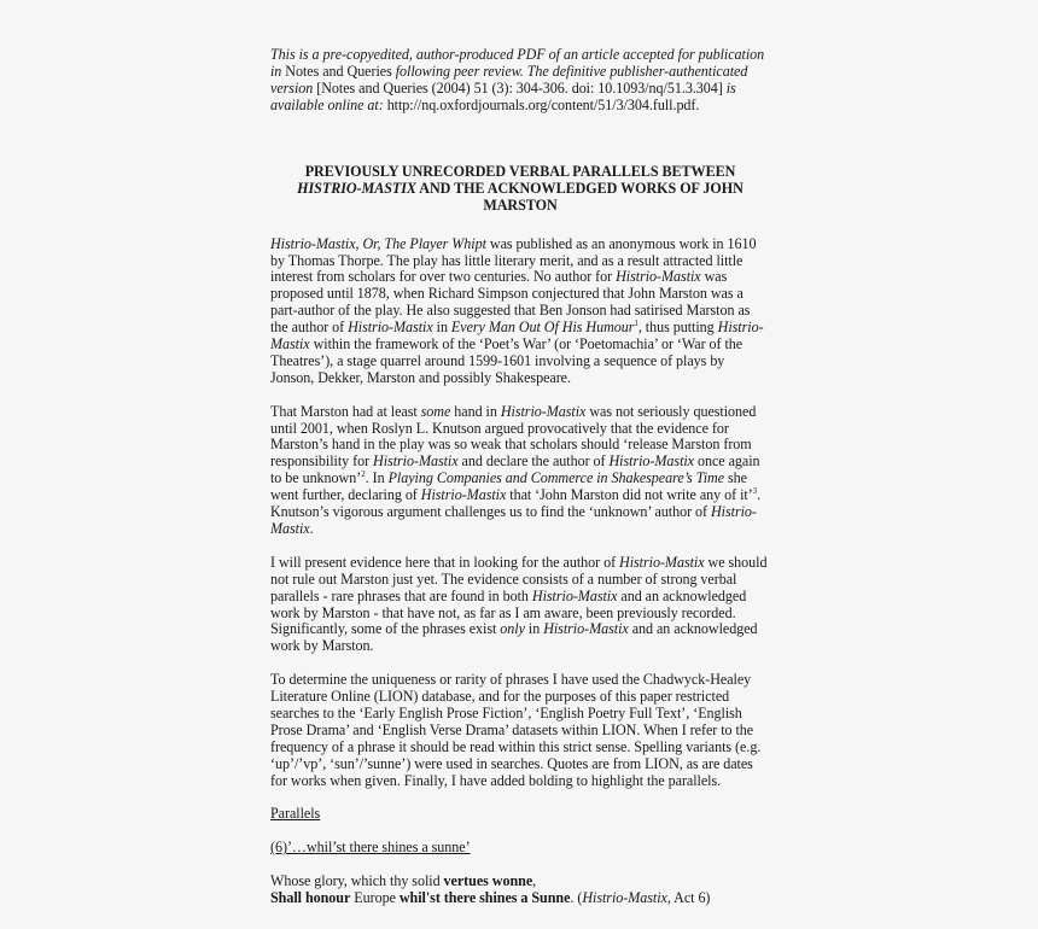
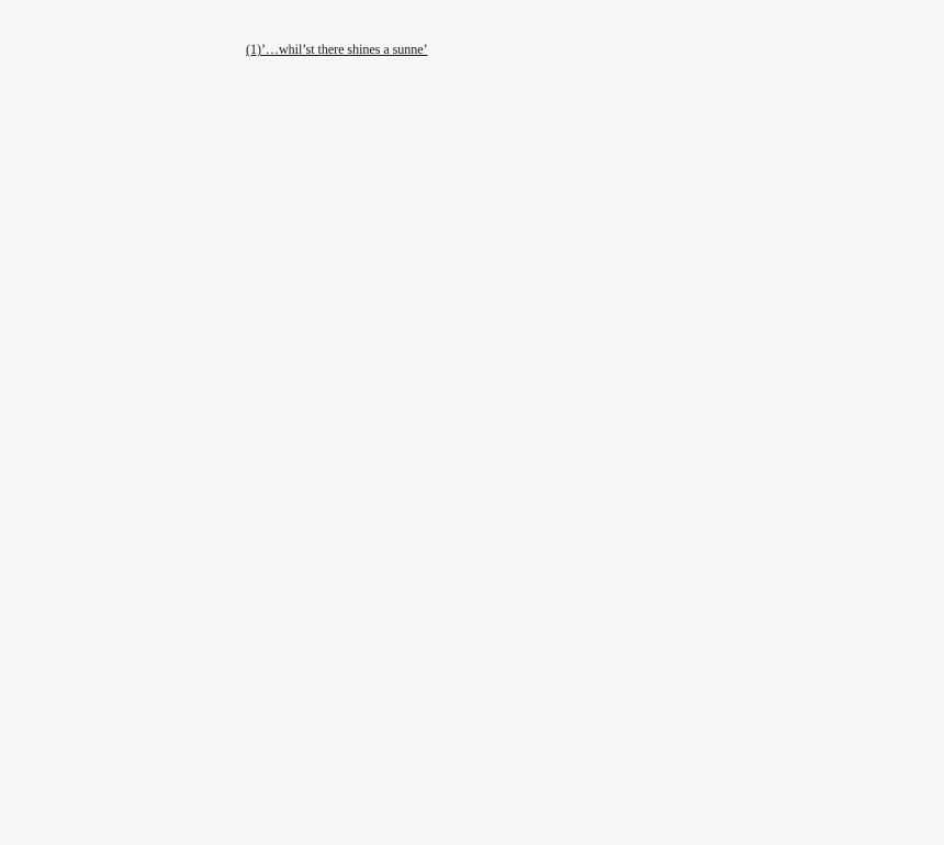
- This is a pre-copyedited, author-produced PDF of an article accepted for publication in Notes and Queries following peer review. The definitive publisher-authenticated version [Notes and Queries (2004) 51 (3): 304-306. doi: 10.1093/nq/51.3.304] is available online at: http://nq.oxfordjournals.org/content/51/3/304.full.pdf.
- PREVIOUSLY UNRECORDED VERBAL PARALLELS BETWEEN HISTRIO-MASTIX AND THE ACKNOWLEDGED WORKS OF JOHN MARSTON
- Histrio-Mastix, Or, The Player Whipt was published as an anonymous work in 1610 by Thomas Thorpe. The play has little literary merit, and as a result attracted little interest from scholars for over two centuries. No author for Histrio-Mastix was proposed until 1878, when Richard Simpson conjectured that John Marston was a part-author of the play. He also suggested that Ben Jonson had satirised Marston as the author of Histrio-Mastix in Every Man Out Of His Humour1, thus putting Histrio-Mastix within the framework of the ‘Poet’s War’ (or ‘Poetomachia’ or ‘War of the Theatres’), a stage quarrel around 1599-1601 involving a sequence of plays by Jonson, Dekker, Marston and possibly Shakespeare.
- That Marston had at least some hand in Histrio-Mastix was not seriously questioned until 2001, when Roslyn L. Knutson argued provocatively that the evidence for Marston’s hand in the play was so weak that scholars should ‘release Marston from responsibility for Histrio-Mastix and declare the author of Histrio-Mastix once again to be unknown’2. In Playing Companies and Commerce in Shakespeare’s Time she went further, declaring of Histrio-Mastix that ‘John Marston did not write any of it’3. Knutson’s vigorous argument challenges us to find the ‘unknown’ author of Histrio-Mastix.
- I will present evidence here that in looking for the author of Histrio-Mastix we should not rule out Marston just yet. The evidence consists of a number of strong verbal parallels - rare phrases that are found in both Histrio-Mastix and an acknowledged work by Marston - that have not, as far as I am aware, been previously recorded. Significantly, some of the phrases exist only in Histrio-Mastix and an acknowledged work by Marston.
- To determine the uniqueness or rarity of phrases I have used the Chadwyck-Healey Literature Online (LION) database, and for the purposes of this paper restricted searches to the ‘Early English Prose Fiction’, ‘English Poetry Full Text’, ‘English Prose Drama’ and ‘English Verse Drama’ datasets within LION. When I refer to the frequency of a phrase it should be read within this strict sense. Spelling variants (e.g. ‘up’/’vp’, ‘sun’/’sunne’) were used in searches. Quotes are from LION, as are dates for works when given. Finally, I have added bolding to highlight the parallels.
- Parallels
- (6)’…whil’st there shines a sunne’
+ (1)’…whil’st there shines a sunne’
- Whose glory, which thy solid vertues wonne,
- Shall honour Europe whil'st there shines a Sunne. (Histrio-Mastix, Act 6)
